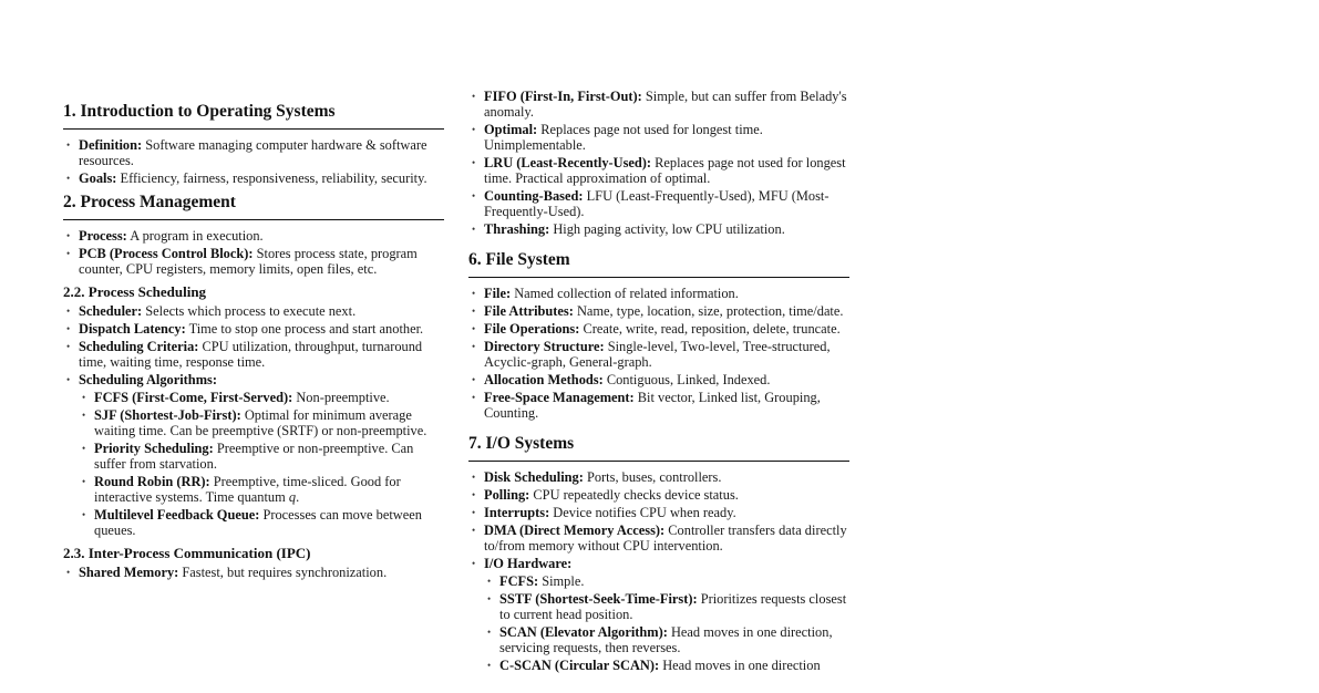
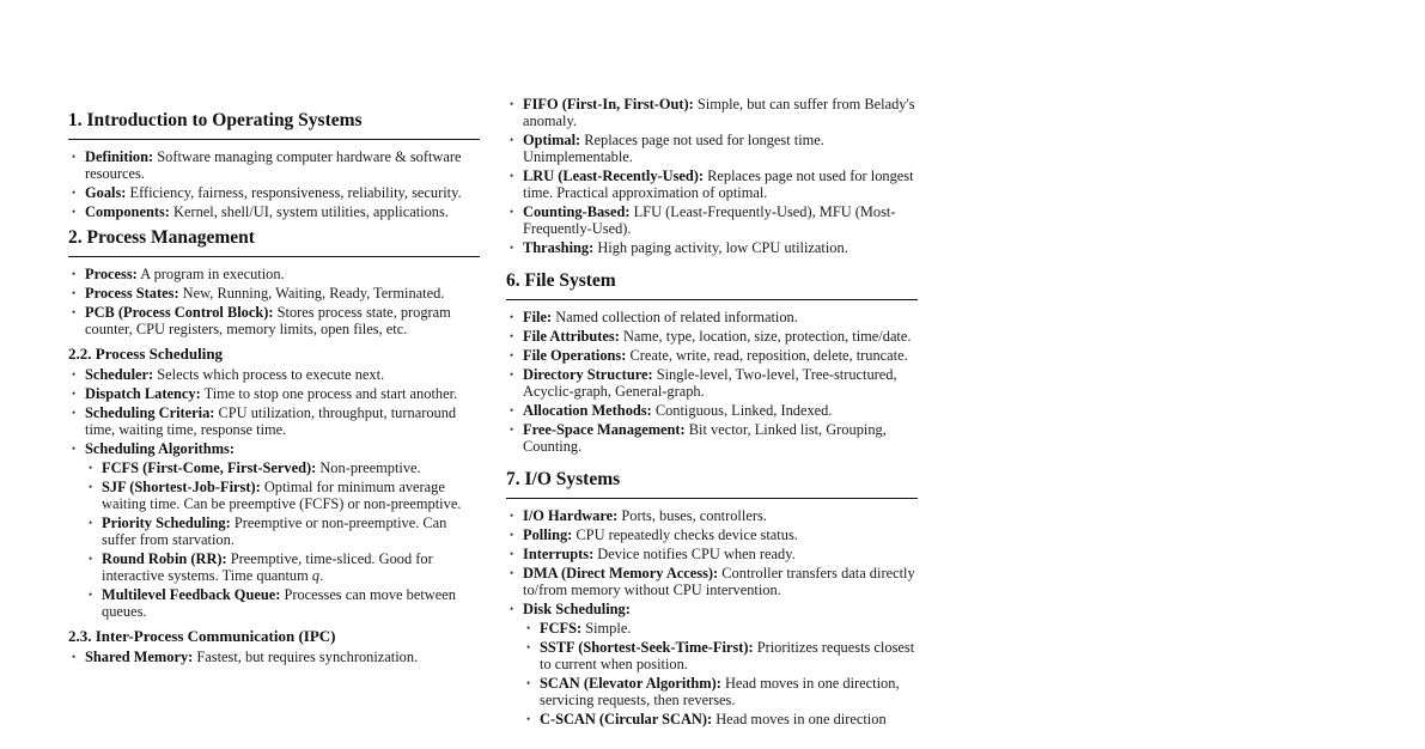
  1. Introduction to Operating Systems
  Definition: Software managing computer hardware & software resources.
  Goals: Efficiency, fairness, responsiveness, reliability, security.
+ Components: Kernel, shell/UI, system utilities, applications.
  2. Process Management
  Process: A program in execution.
+ Process States: New, Running, Waiting, Ready, Terminated.
  PCB (Process Control Block): Stores process state, program counter, CPU registers, memory limits, open files, etc.
  2.2. Process Scheduling
  Scheduler: Selects which process to execute next.
  Dispatch Latency: Time to stop one process and start another.
  Scheduling Criteria: CPU utilization, throughput, turnaround time, waiting time, response time.
  Scheduling Algorithms:
  FCFS (First-Come, First-Served): Non-preemptive.
- SJF (Shortest-Job-First): Optimal for minimum average waiting time. Can be preemptive (SRTF) or non-preemptive.
+ SJF (Shortest-Job-First): Optimal for minimum average waiting time. Can be preemptive (FCFS) or non-preemptive.
  Priority Scheduling: Preemptive or non-preemptive. Can suffer from starvation.
  Round Robin (RR): Preemptive, time-sliced. Good for interactive systems. Time quantum q.
  Multilevel Feedback Queue: Processes can move between queues.
  2.3. Inter-Process Communication (IPC)
  Shared Memory: Fastest, but requires synchronization.
  FIFO (First-In, First-Out): Simple, but can suffer from Belady's anomaly.
  Optimal: Replaces page not used for longest time. Unimplementable.
  LRU (Least-Recently-Used): Replaces page not used for longest time. Practical approximation of optimal.
  Counting-Based: LFU (Least-Frequently-Used), MFU (Most-Frequently-Used).
  Thrashing: High paging activity, low CPU utilization.
  6. File System
  File: Named collection of related information.
  File Attributes: Name, type, location, size, protection, time/date.
  File Operations: Create, write, read, reposition, delete, truncate.
  Directory Structure: Single-level, Two-level, Tree-structured, Acyclic-graph, General-graph.
  Allocation Methods: Contiguous, Linked, Indexed.
  Free-Space Management: Bit vector, Linked list, Grouping, Counting.
  7. I/O Systems
- Disk Scheduling: Ports, buses, controllers.
+ I/O Hardware: Ports, buses, controllers.
  Polling: CPU repeatedly checks device status.
  Interrupts: Device notifies CPU when ready.
  DMA (Direct Memory Access): Controller transfers data directly to/from memory without CPU intervention.
- I/O Hardware:
+ Disk Scheduling:
  FCFS: Simple.
- SSTF (Shortest-Seek-Time-First): Prioritizes requests closest to current head position.
+ SSTF (Shortest-Seek-Time-First): Prioritizes requests closest to current when position.
  SCAN (Elevator Algorithm): Head moves in one direction, servicing requests, then reverses.
  C-SCAN (Circular SCAN): Head moves in one direction
